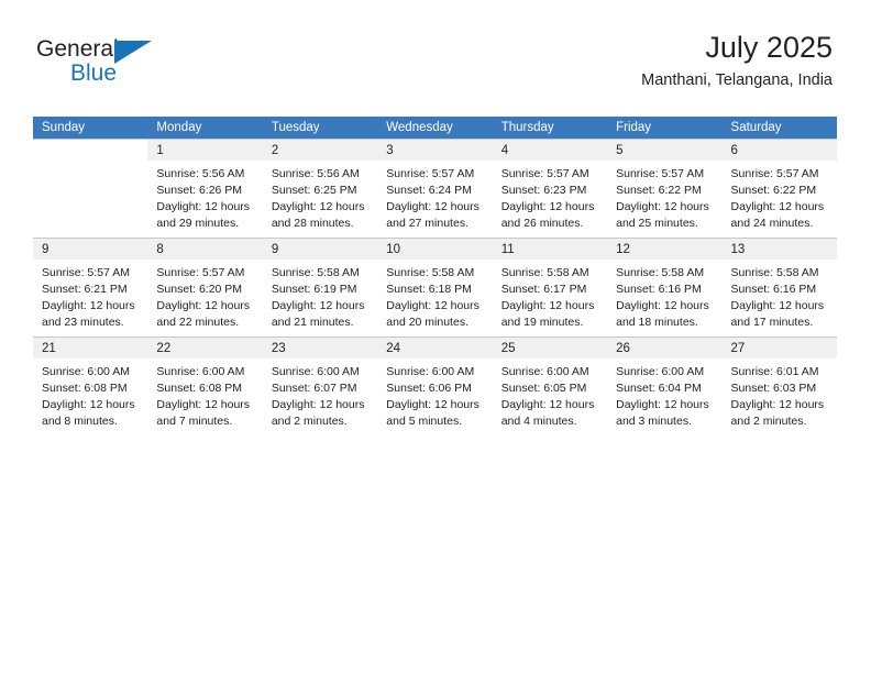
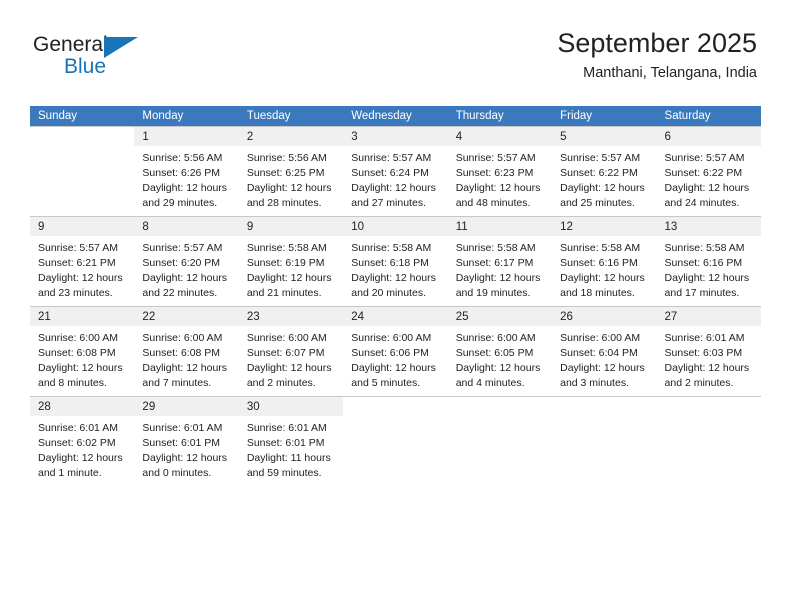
  General
  Blue
- July 2025
+ September 2025
  Manthani, Telangana, India
  Sunday	Monday	Tuesday	Wednesday	Thursday	Friday	Saturday
- 	1Sunrise: 5:56 AMSunset: 6:26 PMDaylight: 12 hoursand 29 minutes.	2Sunrise: 5:56 AMSunset: 6:25 PMDaylight: 12 hoursand 28 minutes.	3Sunrise: 5:57 AMSunset: 6:24 PMDaylight: 12 hoursand 27 minutes.	4Sunrise: 5:57 AMSunset: 6:23 PMDaylight: 12 hoursand 26 minutes.	5Sunrise: 5:57 AMSunset: 6:22 PMDaylight: 12 hoursand 25 minutes.	6Sunrise: 5:57 AMSunset: 6:22 PMDaylight: 12 hoursand 24 minutes.
+ 	1Sunrise: 5:56 AMSunset: 6:26 PMDaylight: 12 hoursand 29 minutes.	2Sunrise: 5:56 AMSunset: 6:25 PMDaylight: 12 hoursand 28 minutes.	3Sunrise: 5:57 AMSunset: 6:24 PMDaylight: 12 hoursand 27 minutes.	4Sunrise: 5:57 AMSunset: 6:23 PMDaylight: 12 hoursand 48 minutes.	5Sunrise: 5:57 AMSunset: 6:22 PMDaylight: 12 hoursand 25 minutes.	6Sunrise: 5:57 AMSunset: 6:22 PMDaylight: 12 hoursand 24 minutes.
  9Sunrise: 5:57 AMSunset: 6:21 PMDaylight: 12 hoursand 23 minutes.	8Sunrise: 5:57 AMSunset: 6:20 PMDaylight: 12 hoursand 22 minutes.	9Sunrise: 5:58 AMSunset: 6:19 PMDaylight: 12 hoursand 21 minutes.	10Sunrise: 5:58 AMSunset: 6:18 PMDaylight: 12 hoursand 20 minutes.	11Sunrise: 5:58 AMSunset: 6:17 PMDaylight: 12 hoursand 19 minutes.	12Sunrise: 5:58 AMSunset: 6:16 PMDaylight: 12 hoursand 18 minutes.	13Sunrise: 5:58 AMSunset: 6:16 PMDaylight: 12 hoursand 17 minutes.
  21Sunrise: 6:00 AMSunset: 6:08 PMDaylight: 12 hoursand 8 minutes.	22Sunrise: 6:00 AMSunset: 6:08 PMDaylight: 12 hoursand 7 minutes.	23Sunrise: 6:00 AMSunset: 6:07 PMDaylight: 12 hoursand 2 minutes.	24Sunrise: 6:00 AMSunset: 6:06 PMDaylight: 12 hoursand 5 minutes.	25Sunrise: 6:00 AMSunset: 6:05 PMDaylight: 12 hoursand 4 minutes.	26Sunrise: 6:00 AMSunset: 6:04 PMDaylight: 12 hoursand 3 minutes.	27Sunrise: 6:01 AMSunset: 6:03 PMDaylight: 12 hoursand 2 minutes.
+ 28Sunrise: 6:01 AMSunset: 6:02 PMDaylight: 12 hoursand 1 minute.	29Sunrise: 6:01 AMSunset: 6:01 PMDaylight: 12 hoursand 0 minutes.	30Sunrise: 6:01 AMSunset: 6:01 PMDaylight: 11 hoursand 59 minutes.
